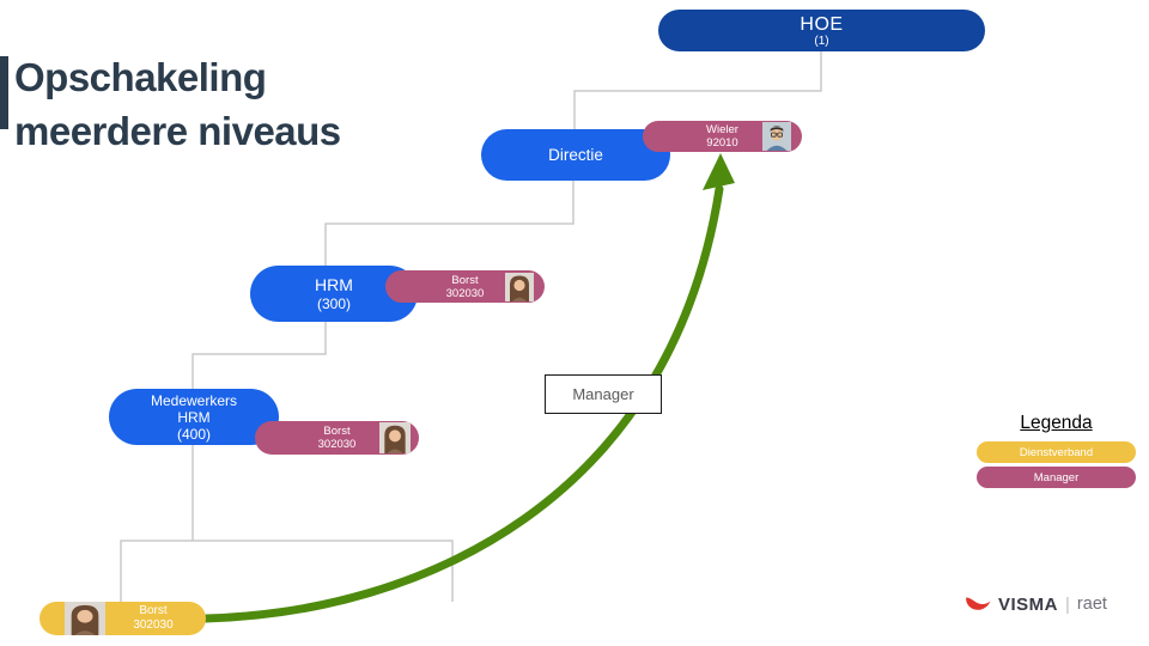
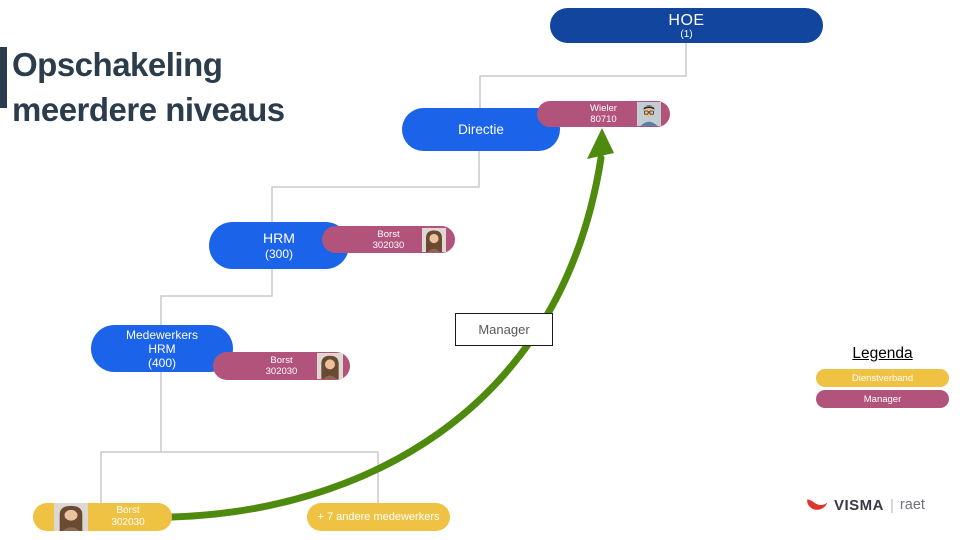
  Opschakeling
  meerdere niveaus
  HOE
  (1)
  Directie
  HRM
  (300)
  Medewerkers
  HRM
  (400)
  Wieler
- 92010
+ 80710
  Borst
  302030
  Borst
  302030
  Borst
  302030
+ + 7 andere medewerkers
  Manager
  Legenda
  Dienstverband
  Manager
  VISMA
  |
  raet
